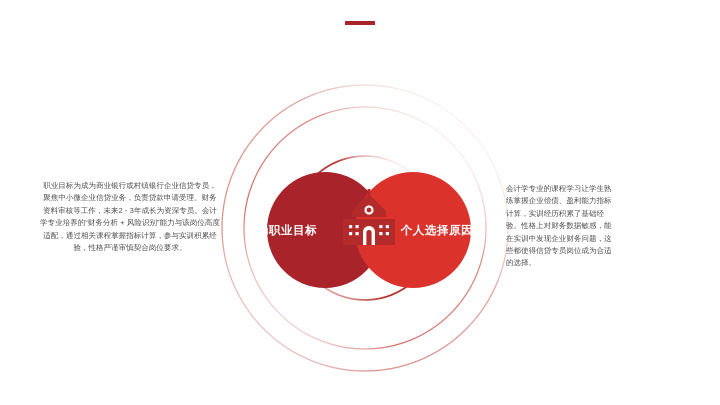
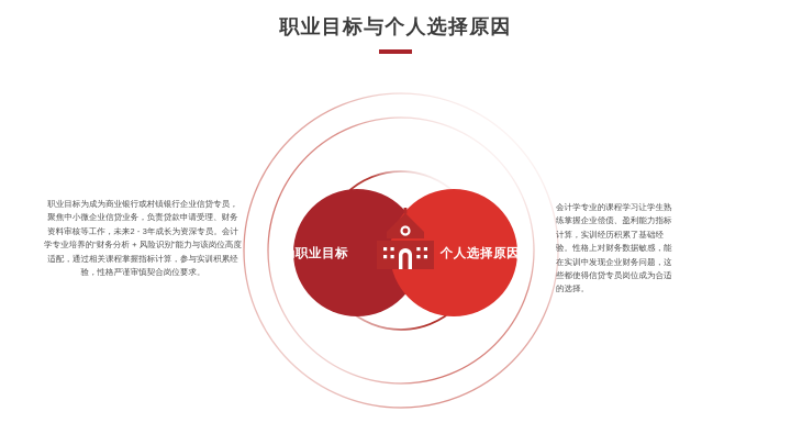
+ 职业目标与个人选择原因
  明确职业目标
  个人选择原因
  职业目标为成为商业银行或村镇银行企业信贷专员，聚焦中小微企业信贷业务，负责贷款申请受理、财务资料审核等工作，未来2 - 3年成长为资深专员。会计学专业培养的“财务分析 + 风险识别”能力与该岗位高度适配，通过相关课程掌握指标计算，参与实训积累经验，性格严谨审慎契合岗位要求。
  会计学专业的课程学习让学生熟练掌握企业偿债、盈利能力指标计算，实训经历积累了基础经验。性格上对财务数据敏感，能在实训中发现企业财务问题，这些都使得信贷专员岗位成为合适的选择。
